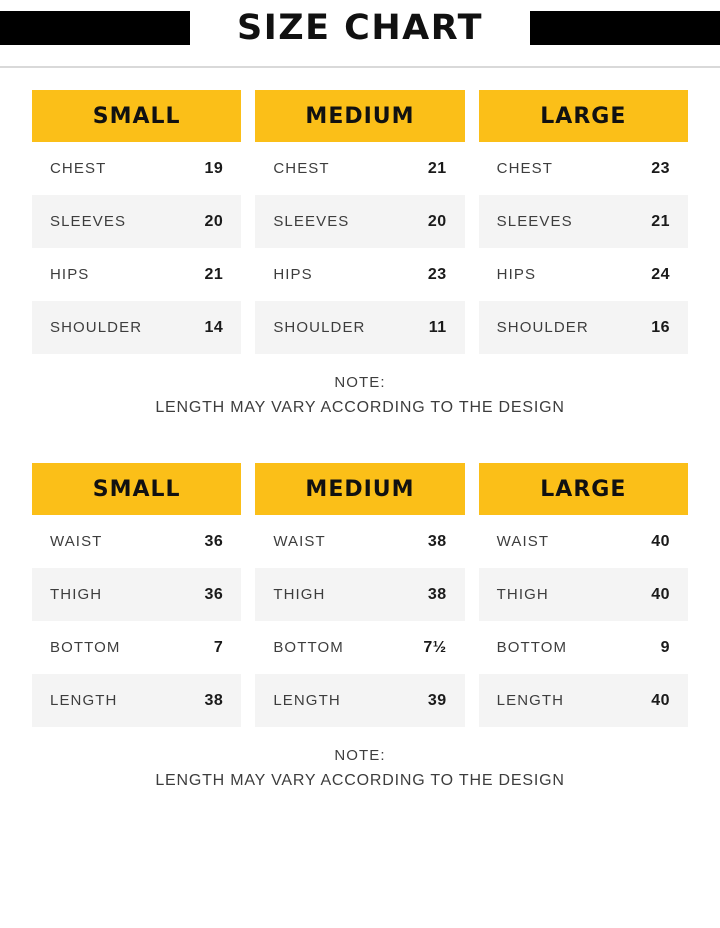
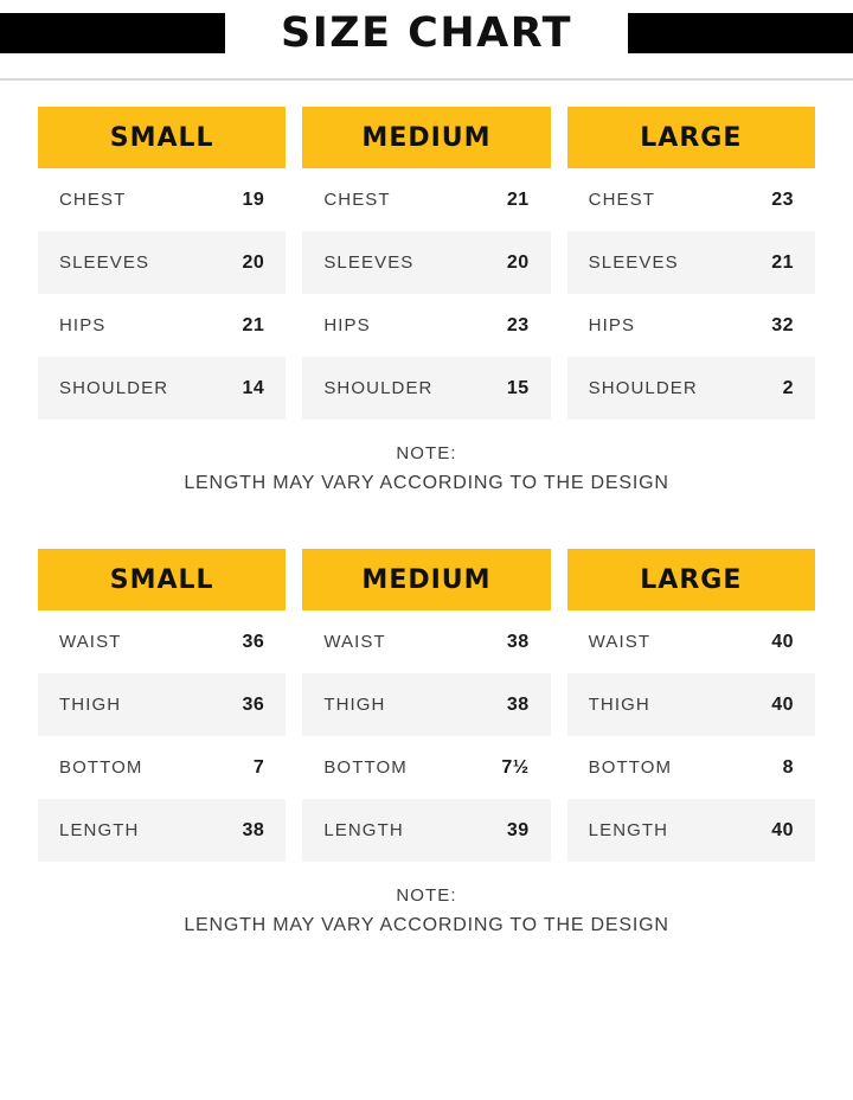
  SIZE CHART
  SMALL
  CHEST
  19
  SLEEVES
  20
  HIPS
  21
  SHOULDER
  14
  MEDIUM
  CHEST
  21
  SLEEVES
  20
  HIPS
  23
  SHOULDER
- 11
+ 15
  LARGE
  CHEST
  23
  SLEEVES
  21
  HIPS
- 24
+ 32
  SHOULDER
- 16
+ 2
  NOTE:
  LENGTH MAY VARY ACCORDING TO THE DESIGN
  SMALL
  WAIST
  36
  THIGH
  36
  BOTTOM
  7
  LENGTH
  38
  MEDIUM
  WAIST
  38
  THIGH
  38
  BOTTOM
  7½
  LENGTH
  39
  LARGE
  WAIST
  40
  THIGH
  40
  BOTTOM
- 9
+ 8
  LENGTH
  40
  NOTE:
  LENGTH MAY VARY ACCORDING TO THE DESIGN
